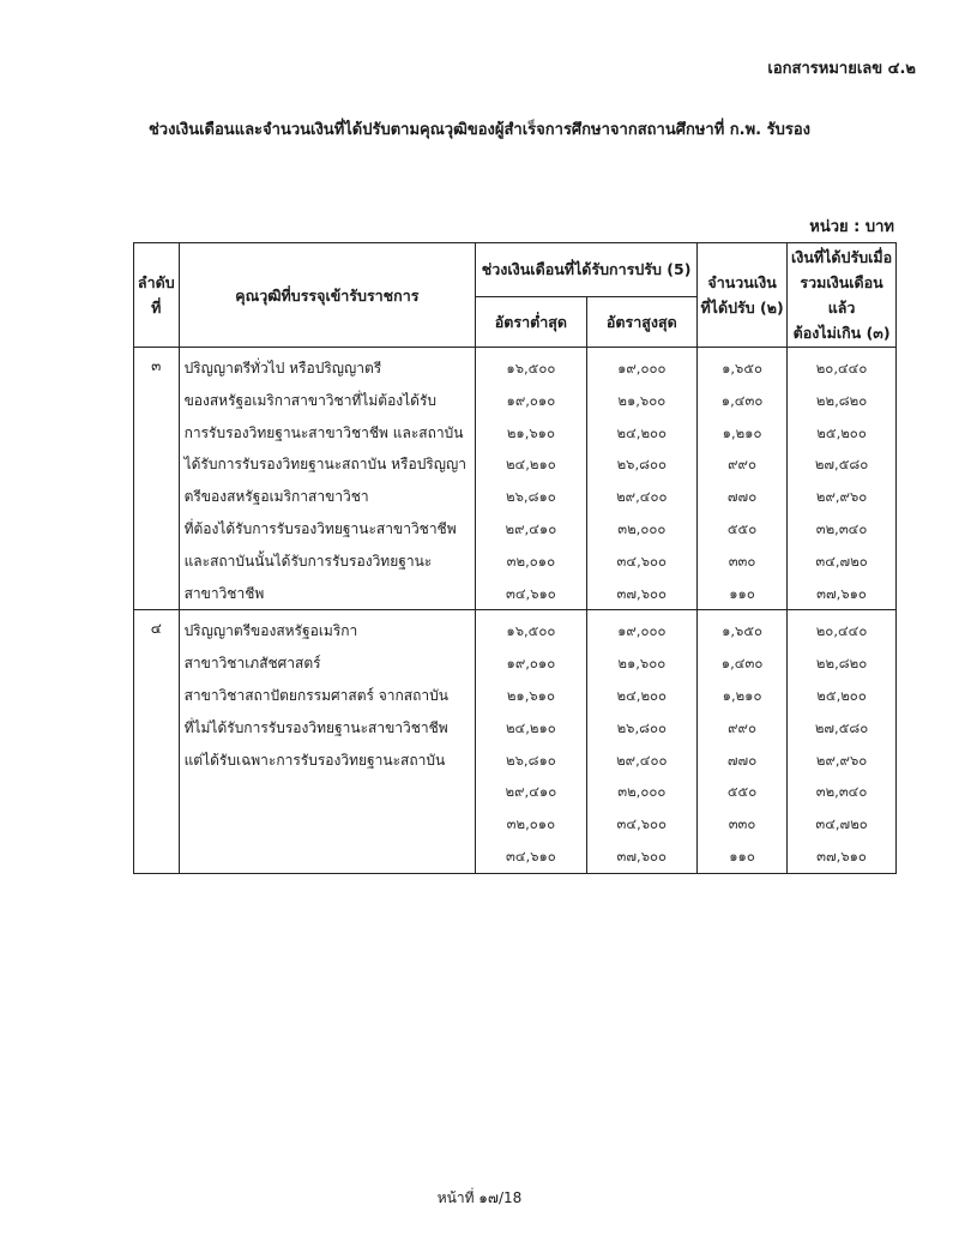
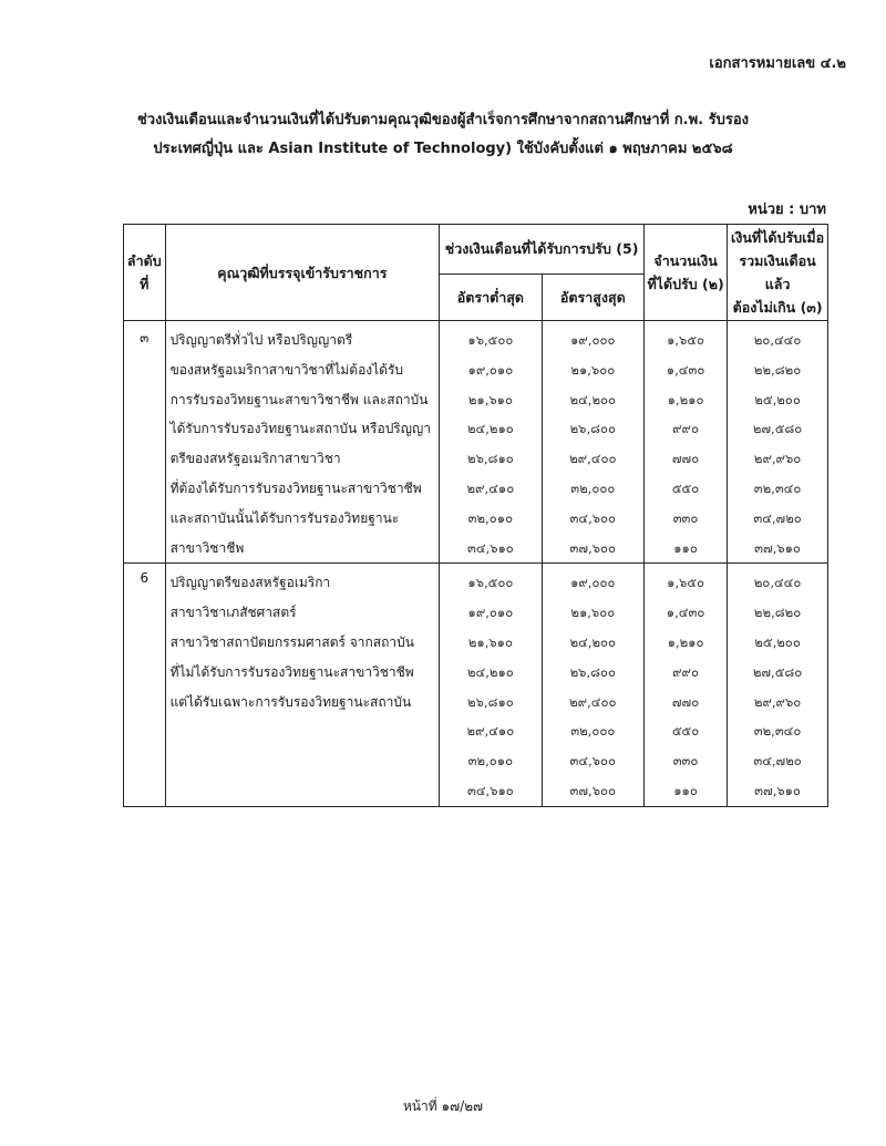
  เอกสารหมายเลข ๔.๒
  ช่วงเงินเดือนและจำนวนเงินที่ได้ปรับตามคุณวุฒิของผู้สำเร็จการศึกษาจากสถานศึกษาที่ ก.พ. รับรอง
+ ประเทศญี่ปุ่น และ Asian Institute of Technology) ใช้บังคับตั้งแต่ ๑ พฤษภาคม ๒๕๖๘
  หน่วย : บาท
  ลำดับ ที่	คุณวุฒิที่บรรจุเข้ารับราชการ	ช่วงเงินเดือนที่ได้รับการปรับ (5)	จำนวนเงิน ที่ได้ปรับ (๒)	เงินที่ได้ปรับเมื่อ รวมเงินเดือนแล้ว ต้องไม่เกิน (๓)
  อัตราต่ำสุด	อัตราสูงสุด
  ๓	ปริญญาตรีทั่วไป หรือปริญญาตรี ของสหรัฐอเมริกาสาขาวิชาที่ไม่ต้องได้รับ การรับรองวิทยฐานะสาขาวิชาชีพ และสถาบัน ได้รับการรับรองวิทยฐานะสถาบัน หรือปริญญา ตรีของสหรัฐอเมริกาสาขาวิชา ที่ต้องได้รับการรับรองวิทยฐานะสาขาวิชาชีพ และสถาบันนั้นได้รับการรับรองวิทยฐานะ สาขาวิชาชีพ	๑๖,๕๐๐ ๑๙,๐๑๐ ๒๑,๖๑๐ ๒๔,๒๑๐ ๒๖,๘๑๐ ๒๙,๔๑๐ ๓๒,๐๑๐ ๓๔,๖๑๐	๑๙,๐๐๐ ๒๑,๖๐๐ ๒๔,๒๐๐ ๒๖,๘๐๐ ๒๙,๔๐๐ ๓๒,๐๐๐ ๓๔,๖๐๐ ๓๗,๖๐๐	๑,๖๕๐ ๑,๔๓๐ ๑,๒๑๐ ๙๙๐ ๗๗๐ ๕๕๐ ๓๓๐ ๑๑๐	๒๐,๔๔๐ ๒๒,๘๒๐ ๒๕,๒๐๐ ๒๗,๕๘๐ ๒๙,๙๖๐ ๓๒,๓๔๐ ๓๔,๗๒๐ ๓๗,๖๑๐
- ๔	ปริญญาตรีของสหรัฐอเมริกา สาขาวิชาเภสัชศาสตร์ สาขาวิชาสถาปัตยกรรมศาสตร์ จากสถาบัน ที่ไม่ได้รับการรับรองวิทยฐานะสาขาวิชาชีพ แต่ได้รับเฉพาะการรับรองวิทยฐานะสถาบัน	๑๖,๕๐๐ ๑๙,๐๑๐ ๒๑,๖๑๐ ๒๔,๒๑๐ ๒๖,๘๑๐ ๒๙,๔๑๐ ๓๒,๐๑๐ ๓๔,๖๑๐	๑๙,๐๐๐ ๒๑,๖๐๐ ๒๔,๒๐๐ ๒๖,๘๐๐ ๒๙,๔๐๐ ๓๒,๐๐๐ ๓๔,๖๐๐ ๓๗,๖๐๐	๑,๖๕๐ ๑,๔๓๐ ๑,๒๑๐ ๙๙๐ ๗๗๐ ๕๕๐ ๓๓๐ ๑๑๐	๒๐,๔๔๐ ๒๒,๘๒๐ ๒๕,๒๐๐ ๒๗,๕๘๐ ๒๙,๙๖๐ ๓๒,๓๔๐ ๓๔,๗๒๐ ๓๗,๖๑๐
+ 6	ปริญญาตรีของสหรัฐอเมริกา สาขาวิชาเภสัชศาสตร์ สาขาวิชาสถาปัตยกรรมศาสตร์ จากสถาบัน ที่ไม่ได้รับการรับรองวิทยฐานะสาขาวิชาชีพ แต่ได้รับเฉพาะการรับรองวิทยฐานะสถาบัน	๑๖,๕๐๐ ๑๙,๐๑๐ ๒๑,๖๑๐ ๒๔,๒๑๐ ๒๖,๘๑๐ ๒๙,๔๑๐ ๓๒,๐๑๐ ๓๔,๖๑๐	๑๙,๐๐๐ ๒๑,๖๐๐ ๒๔,๒๐๐ ๒๖,๘๐๐ ๒๙,๔๐๐ ๓๒,๐๐๐ ๓๔,๖๐๐ ๓๗,๖๐๐	๑,๖๕๐ ๑,๔๓๐ ๑,๒๑๐ ๙๙๐ ๗๗๐ ๕๕๐ ๓๓๐ ๑๑๐	๒๐,๔๔๐ ๒๒,๘๒๐ ๒๕,๒๐๐ ๒๗,๕๘๐ ๒๙,๙๖๐ ๓๒,๓๔๐ ๓๔,๗๒๐ ๓๗,๖๑๐
- หน้าที่ ๑๗/18
+ หน้าที่ ๑๗/๒๗
